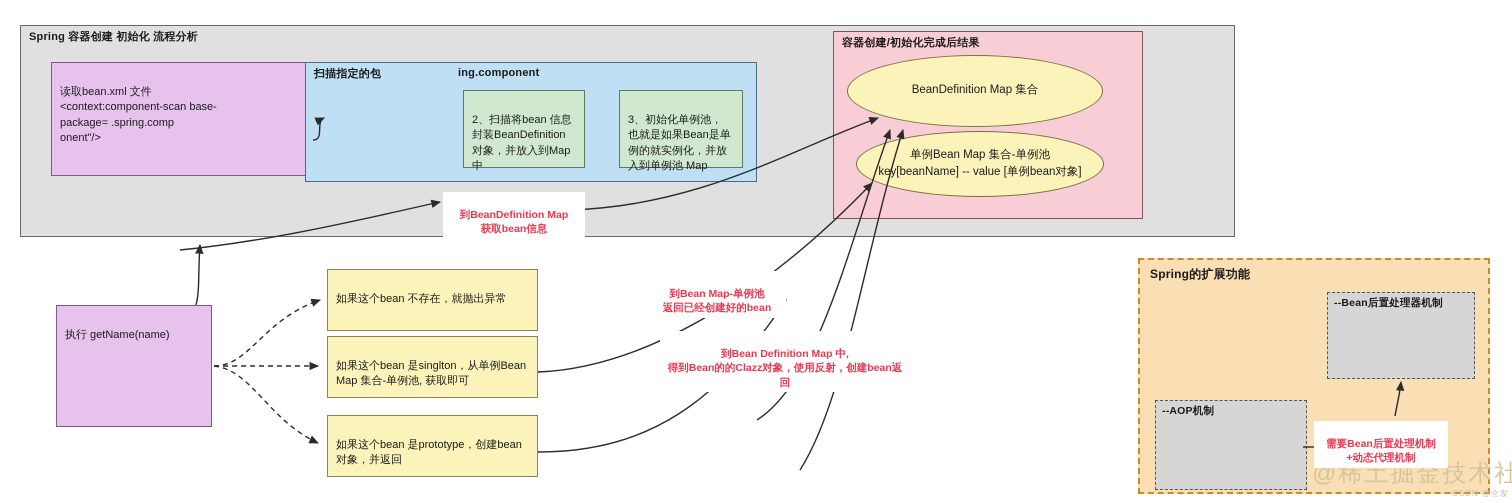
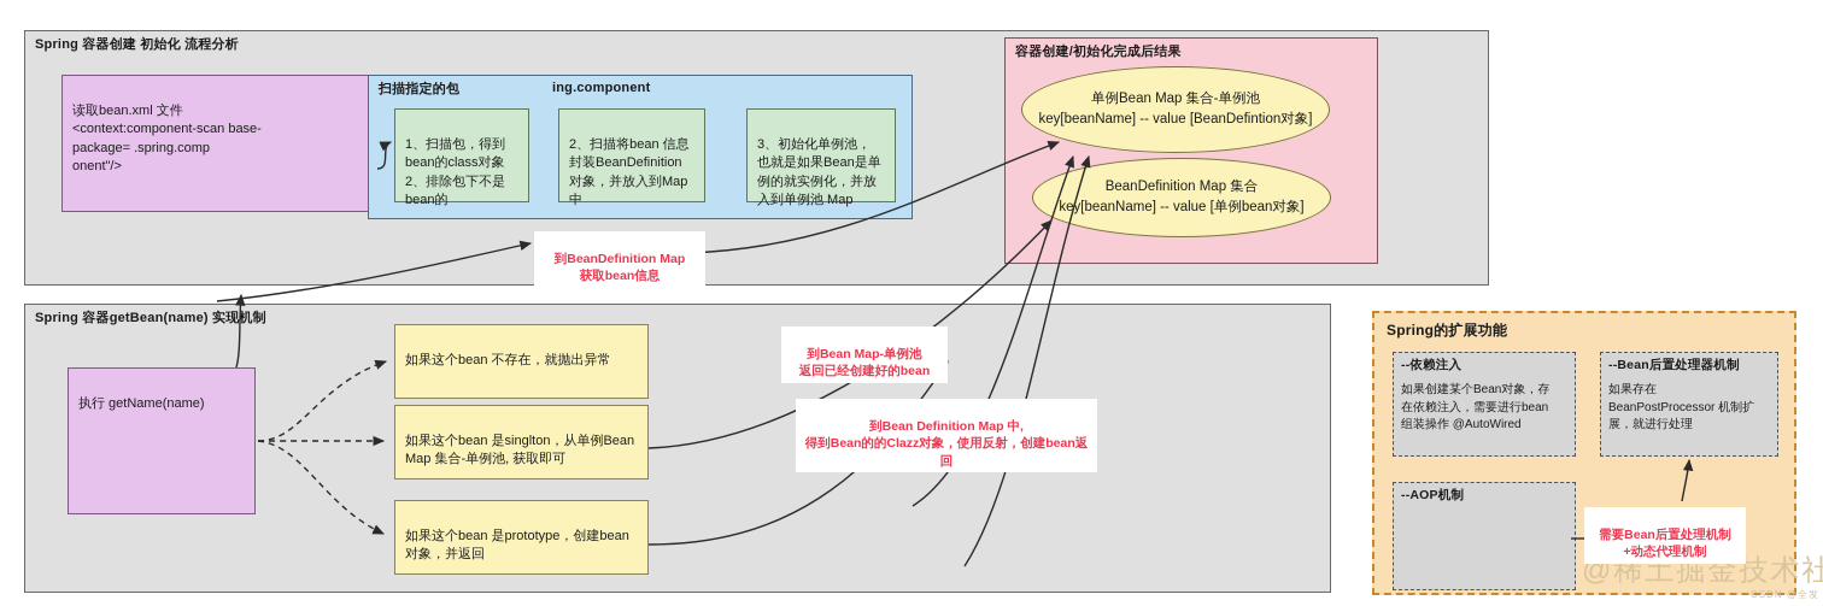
  Spring 容器创建 初始化 流程分析
  读取bean.xml 文件
  <context:component-scan base-
  package= .spring.comp
  onent"/>
  扫描指定的包
  ing.component
+ 1、扫描包，得到
+ bean的class对象
+ 2、排除包下不是
+ bean的
  2、扫描将bean 信息
  封装BeanDefinition
  对象，并放入到Map
  中
  3、初始化单例池，
  也就是如果Bean是单
  例的就实例化，并放
  入到单例池 Map
  容器创建/初始化完成后结果
- BeanDefinition Map 集合
+ 单例Bean Map 集合-单例池
+ key[beanName] -- value [BeanDefintion对象]
- 单例Bean Map 集合-单例池
+ BeanDefinition Map 集合
  key[beanName] -- value [单例bean对象]
+ Spring 容器getBean(name) 实现机制
  执行 getName(name)
  如果这个bean 不存在，就抛出异常
  如果这个bean 是singlton，从单例Bean
  Map 集合-单例池, 获取即可
  如果这个bean 是prototype，创建bean
  对象，并返回
  Spring的扩展功能
+ --依赖注入
+ 如果创建某个Bean对象，存
+ 在依赖注入，需要进行bean
+ 组装操作 @AutoWired
  --Bean后置处理器机制
+ 如果存在
+ BeanPostProcessor 机制扩
+ 展，就进行处理
  --AOP机制
  需要Bean后置处理机制
  +动态代理机制
  @稀土掘金技术社
  CSDN @全发
  到BeanDefinition Map
  获取bean信息
  到Bean Map-单例池
  返回已经创建好的bean
  到Bean Definition Map 中,
  得到Bean的的Clazz对象，使用反射，创建bean返回
